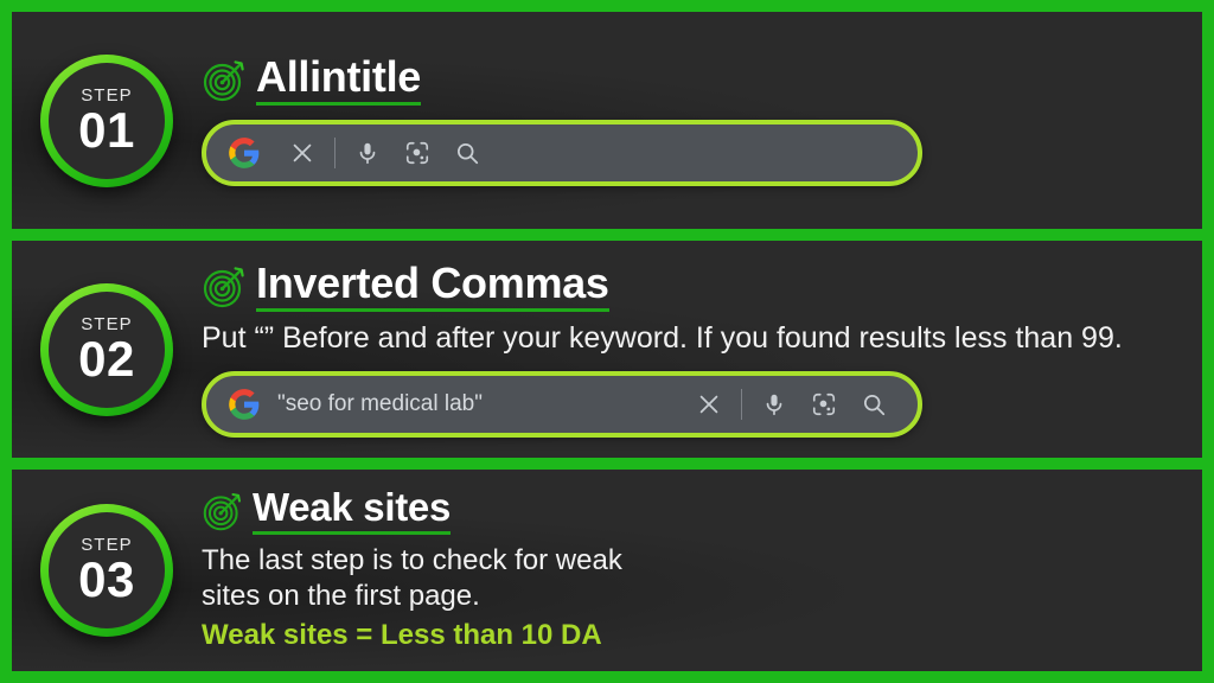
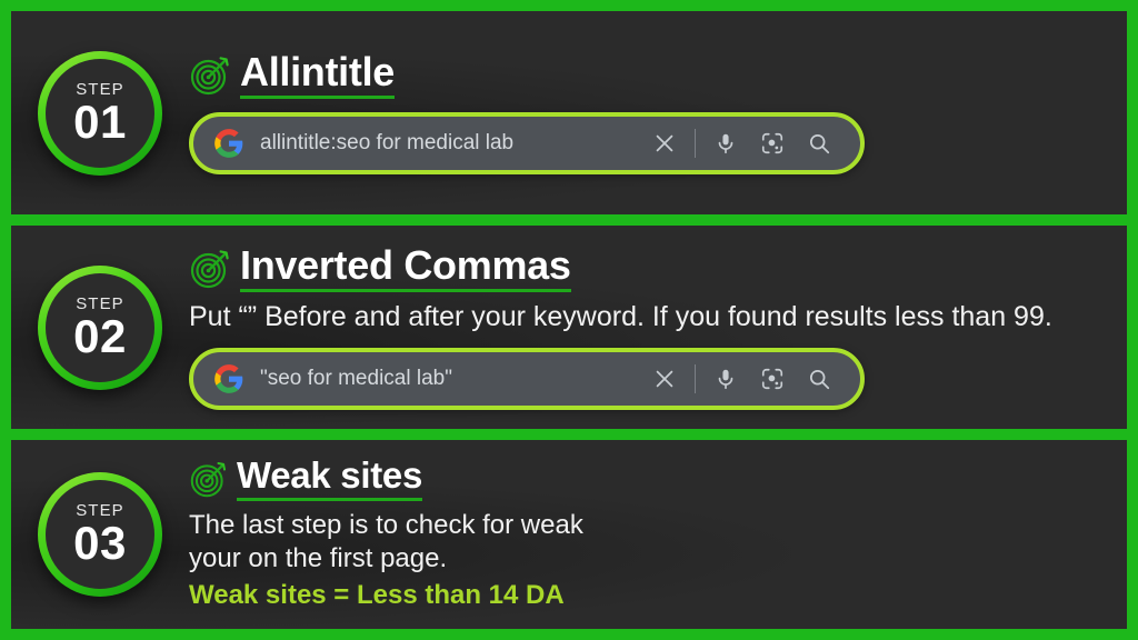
  STEP
  01
  Allintitle
+ allintitle:seo for medical lab
  STEP
  02
  Inverted Commas
  Put “” Before and after your keyword. If you found results less than 99.
  "seo for medical lab"
  STEP
  03
  Weak sites
- The last step is to check for weak sites on the first page.
+ The last step is to check for weak your on the first page.
- Weak sites = Less than 10 DA
+ Weak sites = Less than 14 DA
